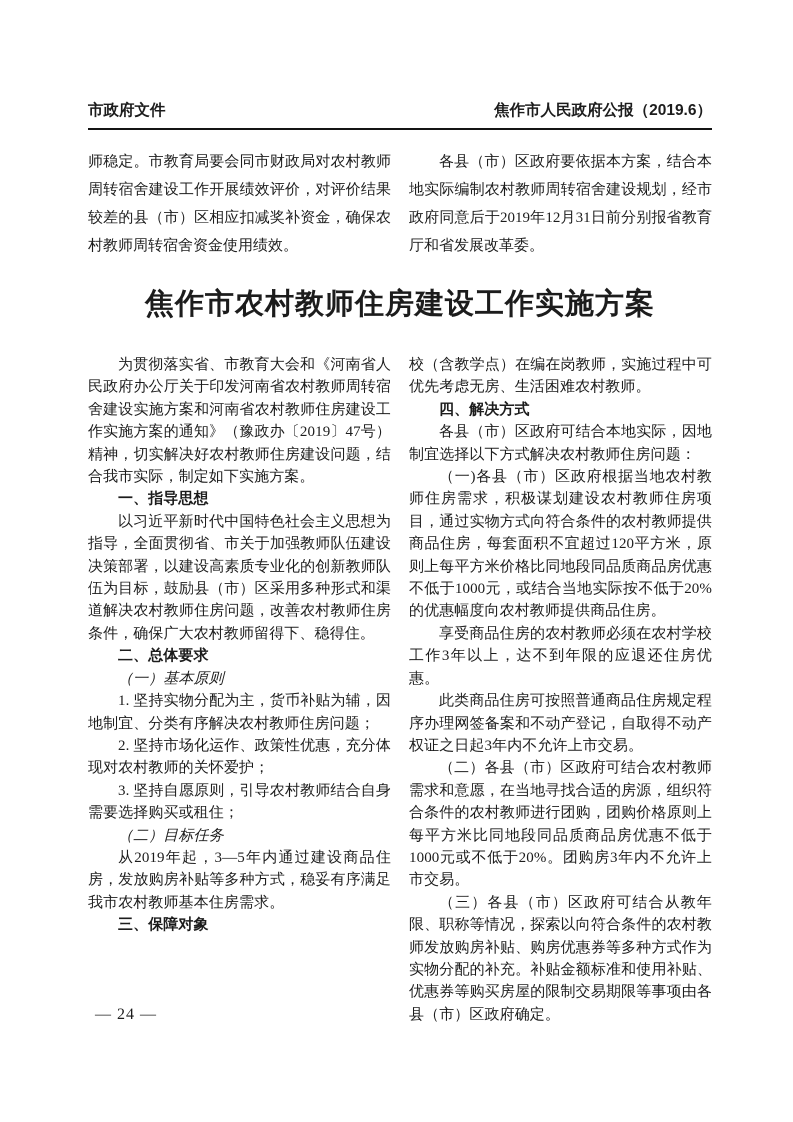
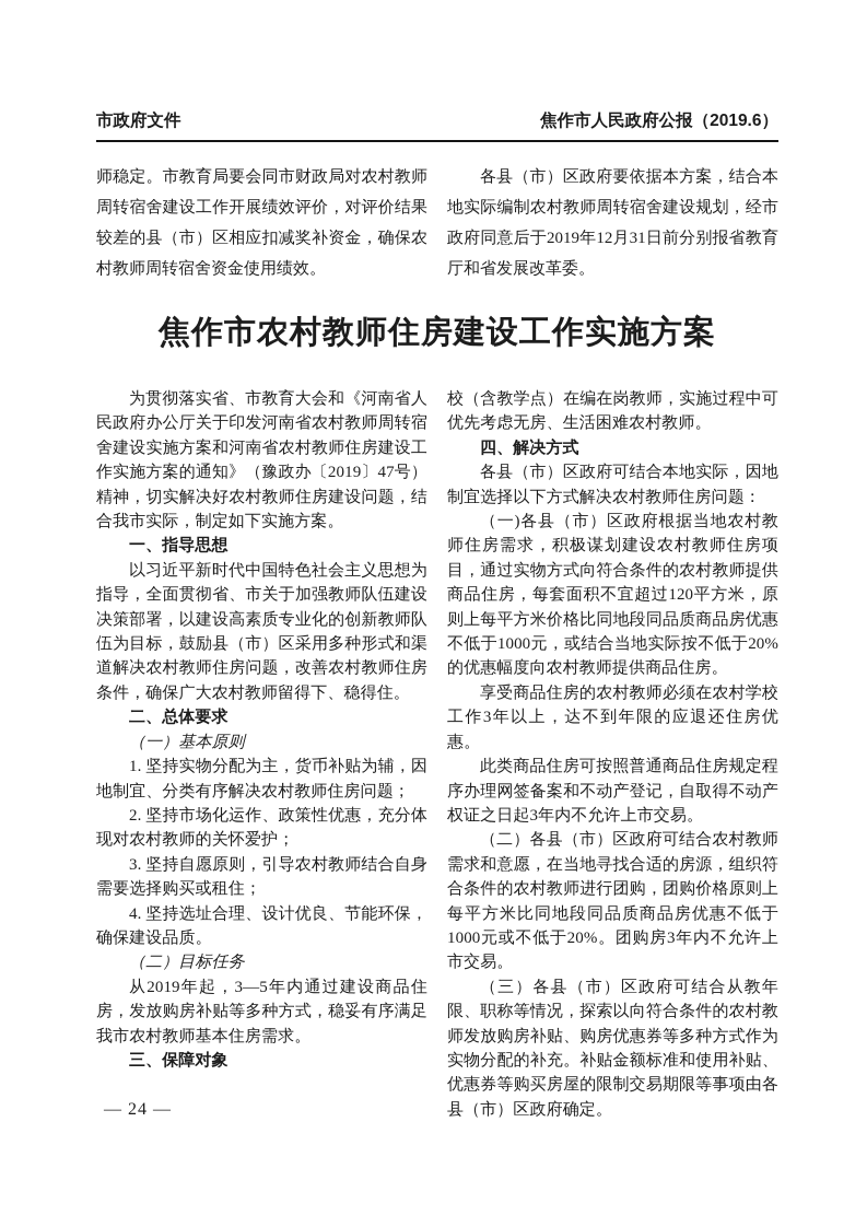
  市政府文件
  焦作市人民政府公报（2019.6）
  师稳定。市教育局要会同市财政局对农村教师周转宿舍建设工作开展绩效评价，对评价结果较差的县（市）区相应扣减奖补资金，确保农村教师周转宿舍资金使用绩效。
  各县（市）区政府要依据本方案，结合本地实际编制农村教师周转宿舍建设规划，经市政府同意后于2019年12月31日前分别报省教育厅和省发展改革委。
  焦作市农村教师住房建设工作实施方案
  为贯彻落实省、市教育大会和《河南省人民政府办公厅关于印发河南省农村教师周转宿舍建设实施方案和河南省农村教师住房建设工作实施方案的通知》（豫政办〔2019〕47号）精神，切实解决好农村教师住房建设问题，结合我市实际，制定如下实施方案。
  一、指导思想
  以习近平新时代中国特色社会主义思想为指导，全面贯彻省、市关于加强教师队伍建设决策部署，以建设高素质专业化的创新教师队伍为目标，鼓励县（市）区采用多种形式和渠道解决农村教师住房问题，改善农村教师住房条件，确保广大农村教师留得下、稳得住。
  二、总体要求
  （一）基本原则
  1. 坚持实物分配为主，货币补贴为辅，因地制宜、分类有序解决农村教师住房问题；
  2. 坚持市场化运作、政策性优惠，充分体现对农村教师的关怀爱护；
  3. 坚持自愿原则，引导农村教师结合自身需要选择购买或租住；
+ 4. 坚持选址合理、设计优良、节能环保，确保建设品质。
  （二）目标任务
  从2019年起，3—5年内通过建设商品住房，发放购房补贴等多种方式，稳妥有序满足我市农村教师基本住房需求。
  三、保障对象
  校（含教学点）在编在岗教师，实施过程中可优先考虑无房、生活困难农村教师。
  四、解决方式
  各县（市）区政府可结合本地实际，因地制宜选择以下方式解决农村教师住房问题：
  （一)各县（市）区政府根据当地农村教师住房需求，积极谋划建设农村教师住房项目，通过实物方式向符合条件的农村教师提供商品住房，每套面积不宜超过120平方米，原则上每平方米价格比同地段同品质商品房优惠不低于1000元，或结合当地实际按不低于20%的优惠幅度向农村教师提供商品住房。
  享受商品住房的农村教师必须在农村学校工作3年以上，达不到年限的应退还住房优惠。
  此类商品住房可按照普通商品住房规定程序办理网签备案和不动产登记，自取得不动产权证之日起3年内不允许上市交易。
  （二）各县（市）区政府可结合农村教师需求和意愿，在当地寻找合适的房源，组织符合条件的农村教师进行团购，团购价格原则上每平方米比同地段同品质商品房优惠不低于1000元或不低于20%。团购房3年内不允许上市交易。
  （三）各县（市）区政府可结合从教年限、职称等情况，探索以向符合条件的农村教师发放购房补贴、购房优惠券等多种方式作为实物分配的补充。补贴金额标准和使用补贴、优惠券等购买房屋的限制交易期限等事项由各县（市）区政府确定。
  — 24 —
